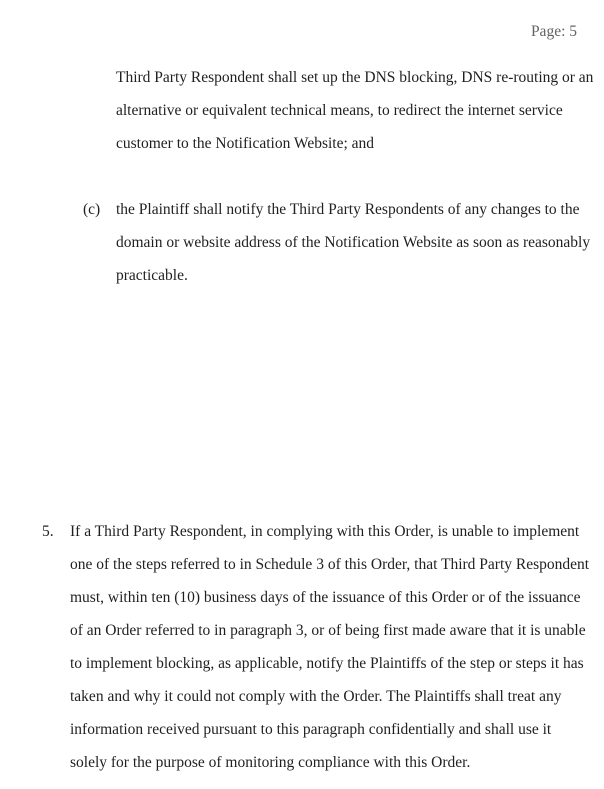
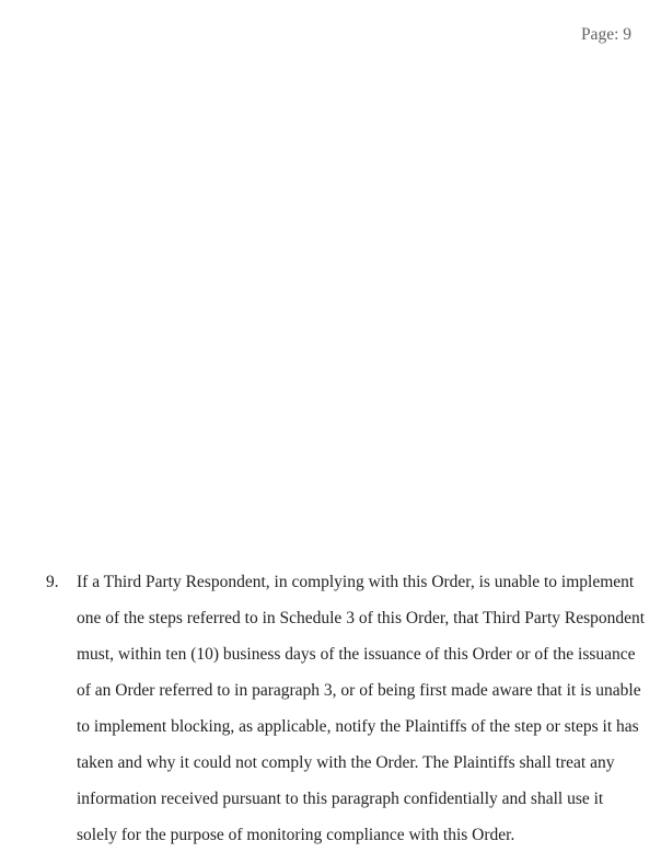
- Page: 5
+ Page: 9
- Third Party Respondent shall set up the DNS blocking, DNS re-routing or an
- alternative or equivalent technical means, to redirect the internet service
- customer to the Notification Website; and
- (c)
- the Plaintiff shall notify the Third Party Respondents of any changes to the
- domain or website address of the Notification Website as soon as reasonably
- practicable.
- 5.
+ 9.
  If a Third Party Respondent, in complying with this Order, is unable to implement
  one of the steps referred to in Schedule 3 of this Order, that Third Party Respondent
  must, within ten (10) business days of the issuance of this Order or of the issuance
  of an Order referred to in paragraph 3, or of being first made aware that it is unable
  to implement blocking, as applicable, notify the Plaintiffs of the step or steps it has
  taken and why it could not comply with the Order. The Plaintiffs shall treat any
  information received pursuant to this paragraph confidentially and shall use it
  solely for the purpose of monitoring compliance with this Order.
